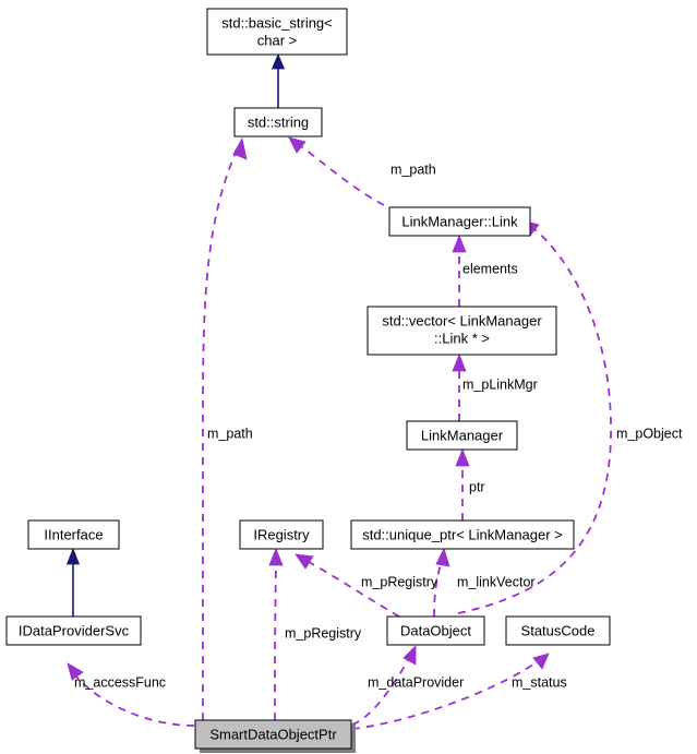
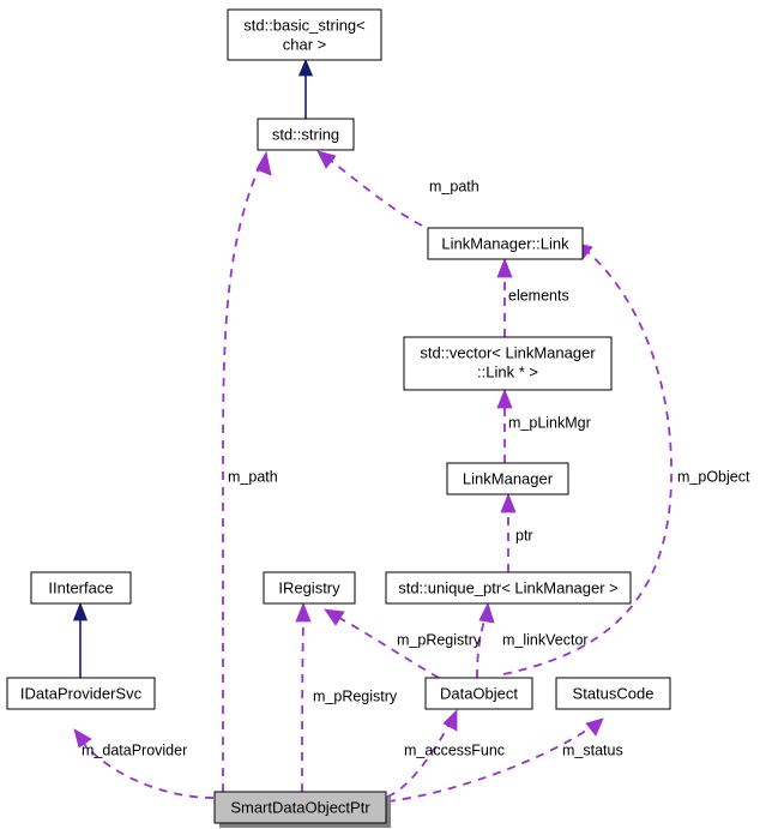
  std::basic_string<
  char >
  std::string
  LinkManager::Link
  std::vector< LinkManager
  ::Link * >
  LinkManager
  IInterface
  IRegistry
  std::unique_ptr< LinkManager >
  IDataProviderSvc
  DataObject
  StatusCode
  SmartDataObjectPtr
  m_path
  elements
  m_pLinkMgr
  m_pObject
  m_path
  m_pRegistry
  m_linkVector
  m_pRegistry
- m_dataProvider
+ m_accessFunc
  m_status
- m_accessFunc
+ m_dataProvider
  ptr
